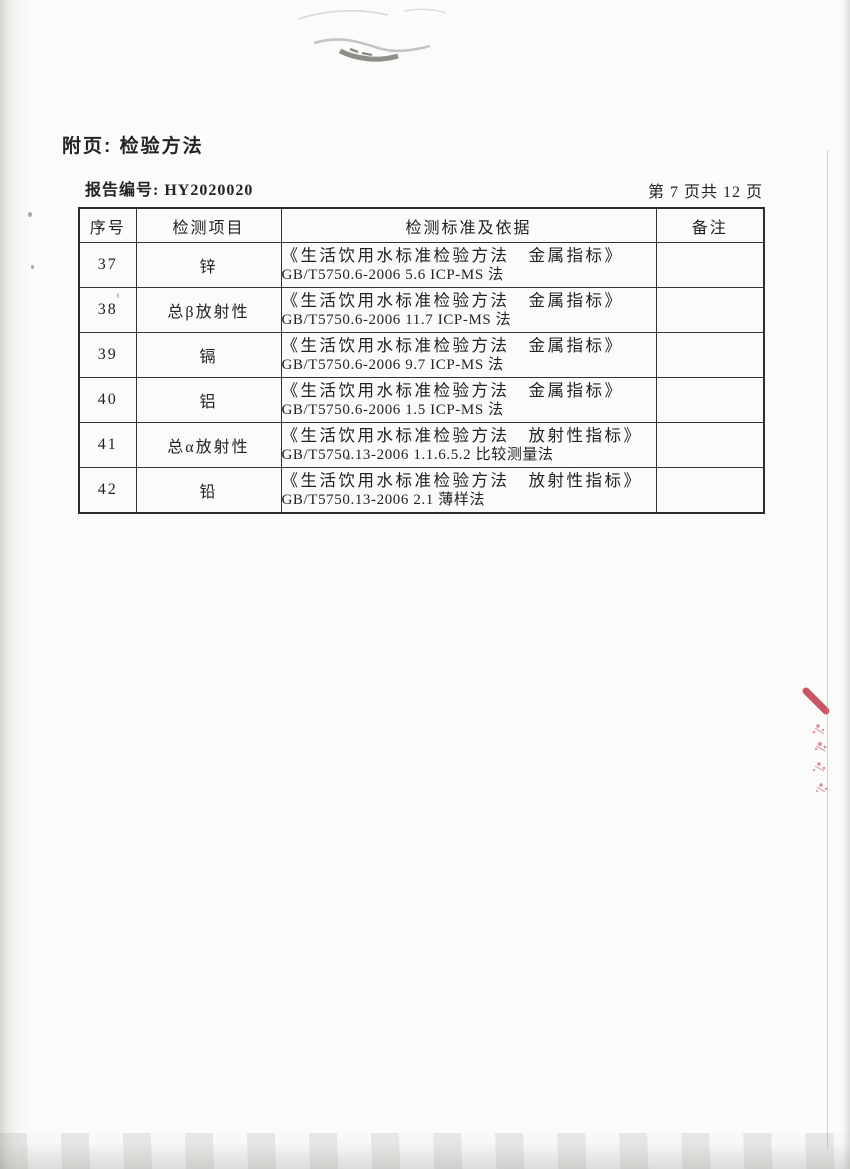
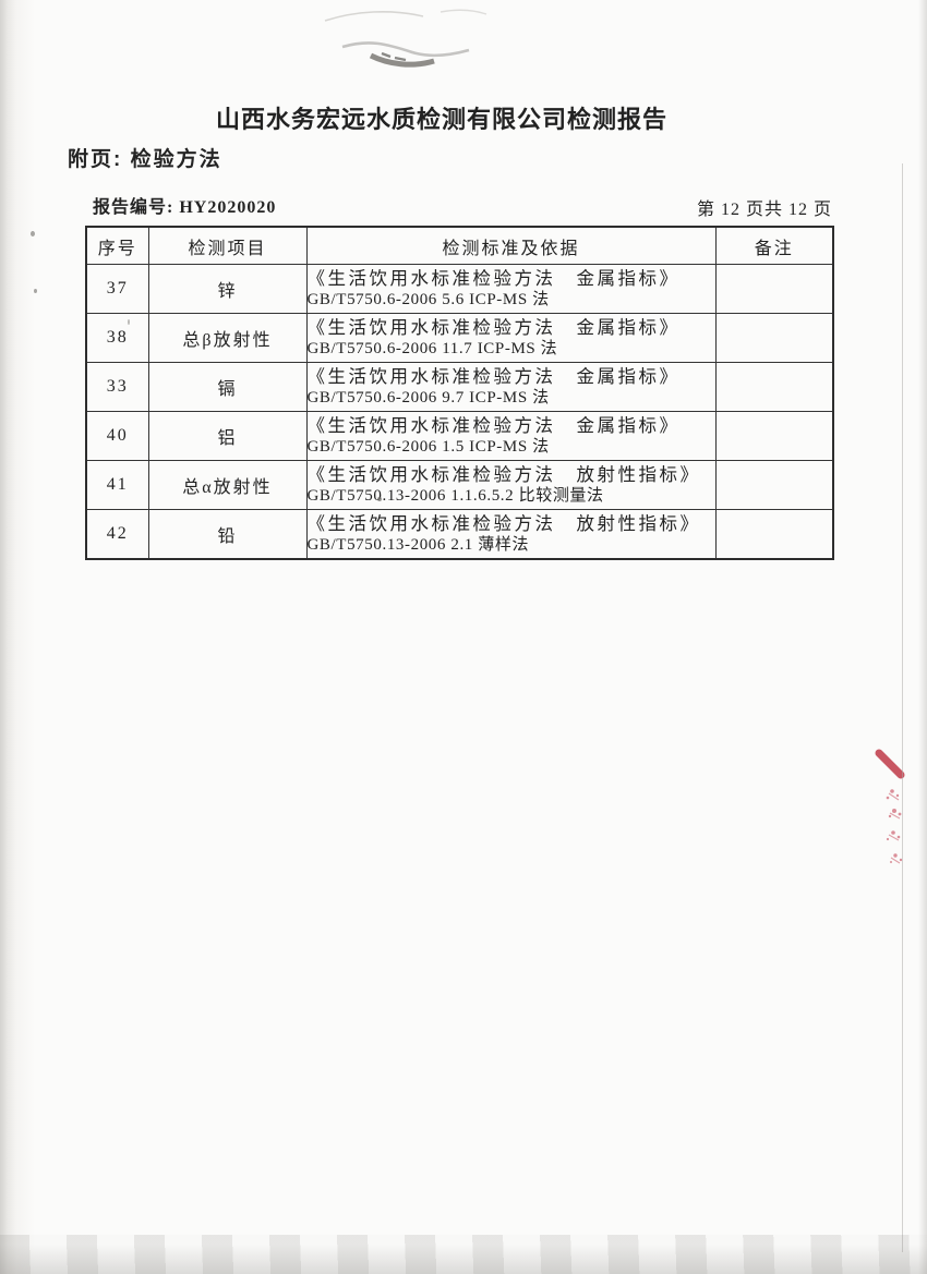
+ 山西水务宏远水质检测有限公司检测报告
  附页: 检验方法
  报告编号: HY2020020
- 第 7 页共 12 页
+ 第 12 页共 12 页
  序号	检测项目	检测标准及依据	备注
  37	锌	《生活饮用水标准检验方法 金属指标》GB/T5750.6-2006 5.6 ICP-MS 法
  38	总β放射性	《生活饮用水标准检验方法 金属指标》GB/T5750.6-2006 11.7 ICP-MS 法
- 39	镉	《生活饮用水标准检验方法 金属指标》GB/T5750.6-2006 9.7 ICP-MS 法
+ 33	镉	《生活饮用水标准检验方法 金属指标》GB/T5750.6-2006 9.7 ICP-MS 法
  40	铝	《生活饮用水标准检验方法 金属指标》GB/T5750.6-2006 1.5 ICP-MS 法
  41	总α放射性	《生活饮用水标准检验方法 放射性指标》GB/T5750.13-2006 1.1.6.5.2 比较测量法
  42	铅	《生活饮用水标准检验方法 放射性指标》GB/T5750.13-2006 2.1 薄样法
